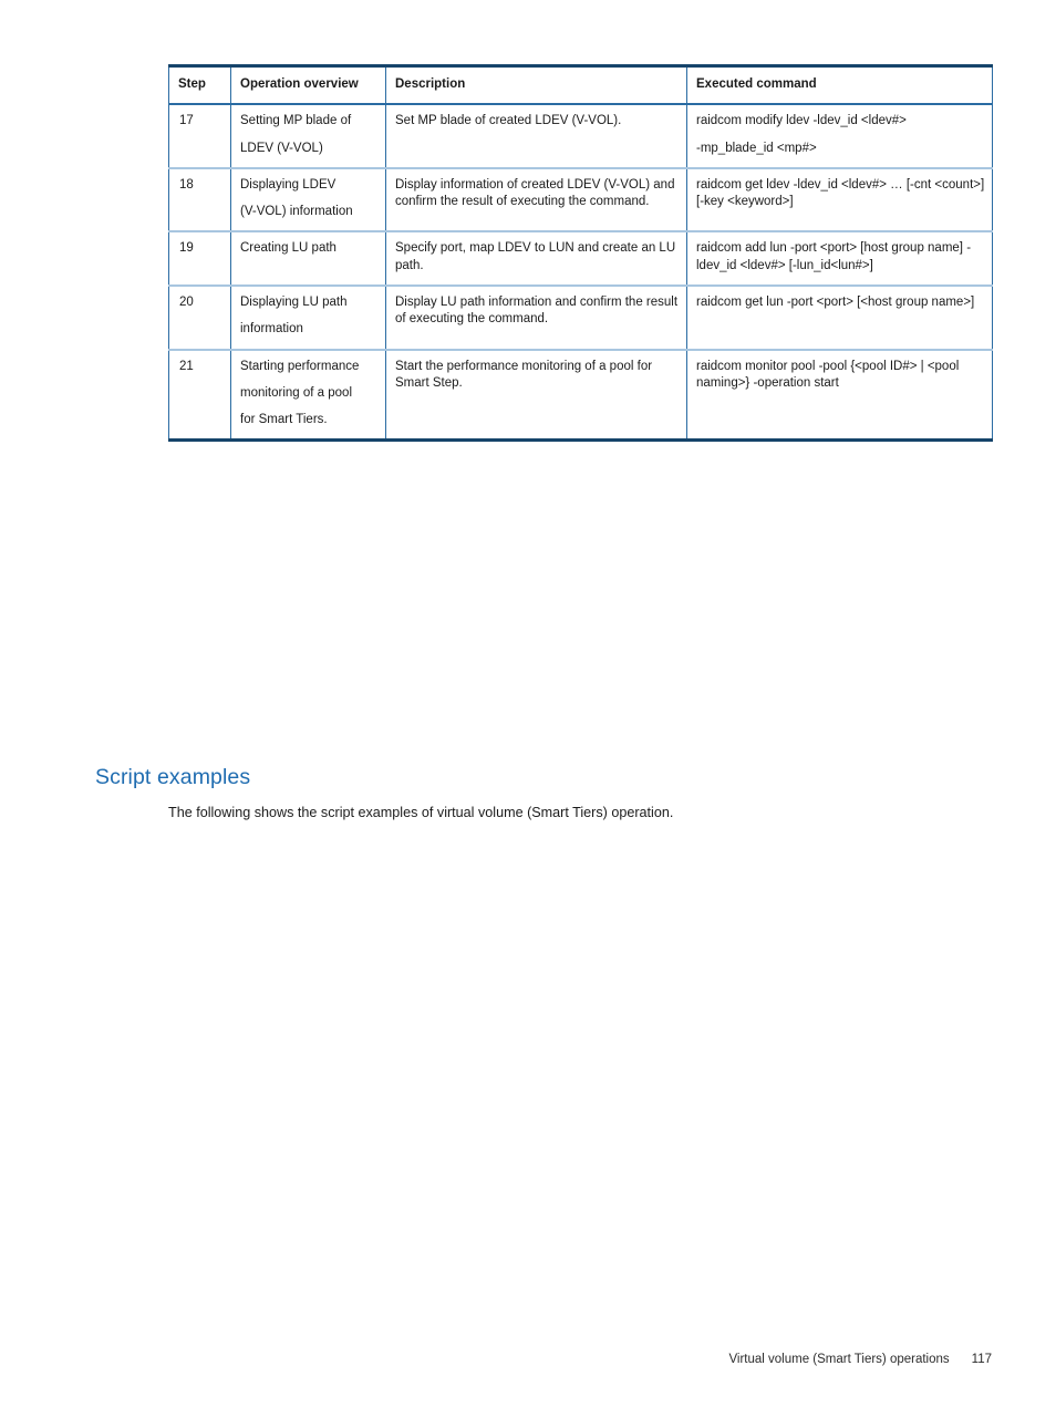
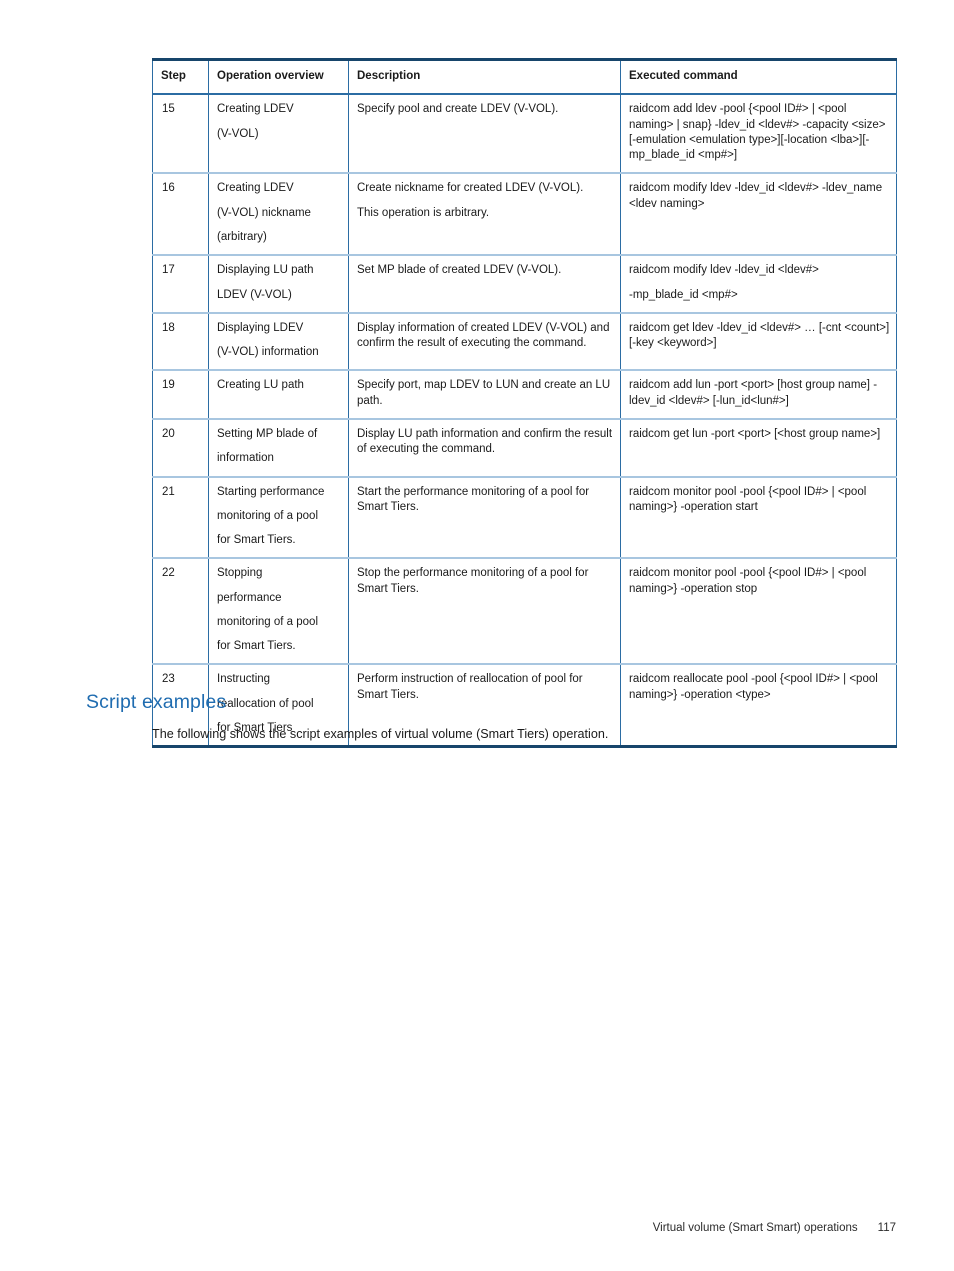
  Step	Operation overview	Description	Executed command
+ 15	Creating LDEV(V-VOL)	Specify pool and create LDEV (V-VOL).	raidcom add ldev -pool {<pool ID#> | <pool naming> | snap} -ldev_id <ldev#> -capacity <size> [-emulation <emulation type>][-location <lba>][-mp_blade_id <mp#>]
+ 16	Creating LDEV(V-VOL) nickname(arbitrary)	Create nickname for created LDEV (V-VOL).This operation is arbitrary.	raidcom modify ldev -ldev_id <ldev#> -ldev_name <ldev naming>
- 17	Setting MP blade ofLDEV (V-VOL)	Set MP blade of created LDEV (V-VOL).	raidcom modify ldev -ldev_id <ldev#>-mp_blade_id <mp#>
+ 17	Displaying LU pathLDEV (V-VOL)	Set MP blade of created LDEV (V-VOL).	raidcom modify ldev -ldev_id <ldev#>-mp_blade_id <mp#>
  18	Displaying LDEV(V-VOL) information	Display information of created LDEV (V-VOL) and confirm the result of executing the command.	raidcom get ldev -ldev_id <ldev#> … [-cnt <count>] [-key <keyword>]
  19	Creating LU path	Specify port, map LDEV to LUN and create an LU path.	raidcom add lun -port <port> [host group name] -ldev_id <ldev#> [-lun_id<lun#>]
- 20	Displaying LU pathinformation	Display LU path information and confirm the result of executing the command.	raidcom get lun -port <port> [<host group name>]
+ 20	Setting MP blade ofinformation	Display LU path information and confirm the result of executing the command.	raidcom get lun -port <port> [<host group name>]
- 21	Starting performancemonitoring of a poolfor Smart Tiers.	Start the performance monitoring of a pool for Smart Step.	raidcom monitor pool -pool {<pool ID#> | <pool naming>} -operation start
+ 21	Starting performancemonitoring of a poolfor Smart Tiers.	Start the performance monitoring of a pool for Smart Tiers.	raidcom monitor pool -pool {<pool ID#> | <pool naming>} -operation start
+ 22	Stoppingperformancemonitoring of a poolfor Smart Tiers.	Stop the performance monitoring of a pool for Smart Tiers.	raidcom monitor pool -pool {<pool ID#> | <pool naming>} -operation stop
+ 23	Instructingreallocation of poolfor Smart Tiers	Perform instruction of reallocation of pool for Smart Tiers.	raidcom reallocate pool -pool {<pool ID#> | <pool naming>} -operation <type>
  Script examples
  The following shows the script examples of virtual volume (Smart Tiers) operation.
- Virtual volume (Smart Tiers) operations 117
+ Virtual volume (Smart Smart) operations 117
